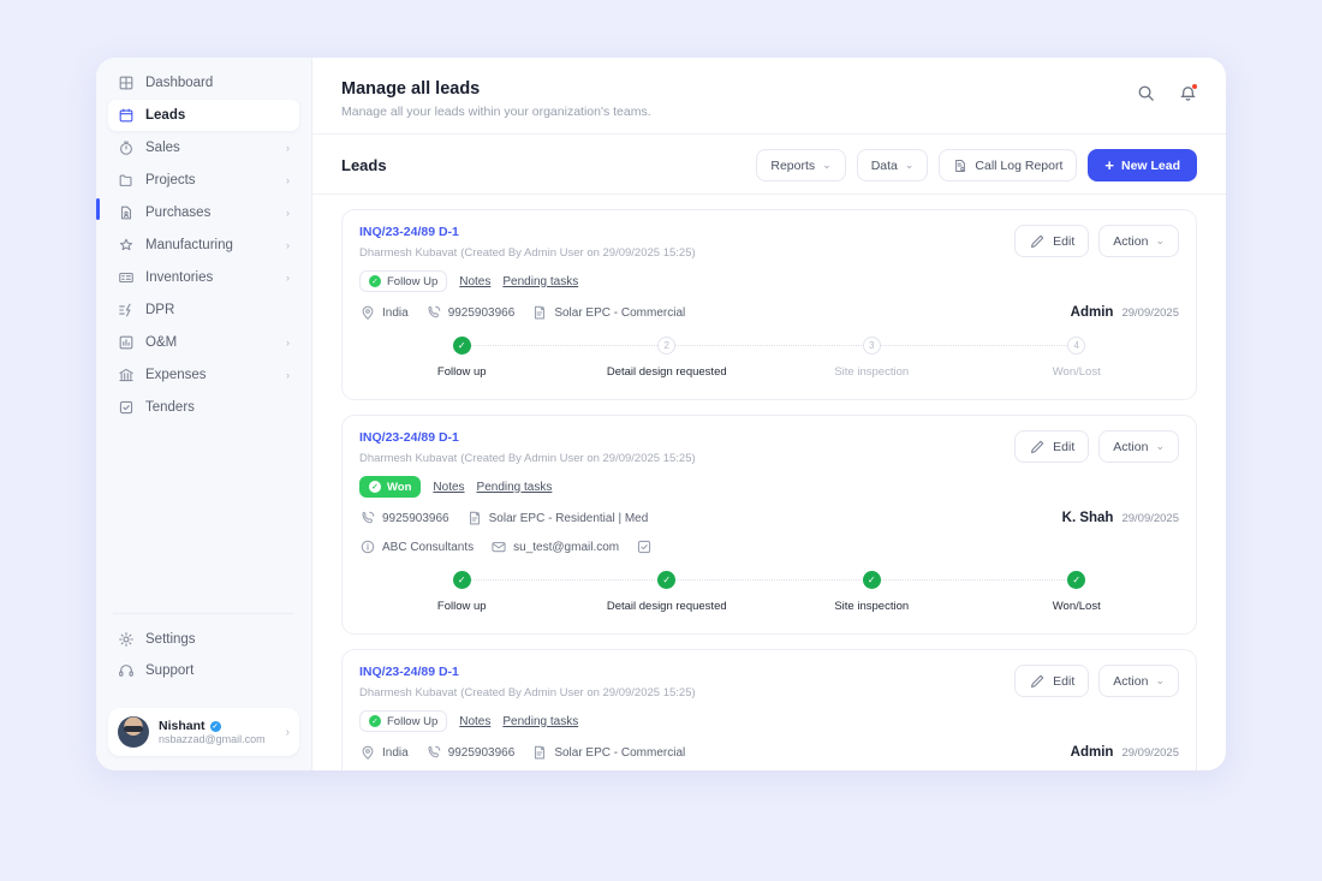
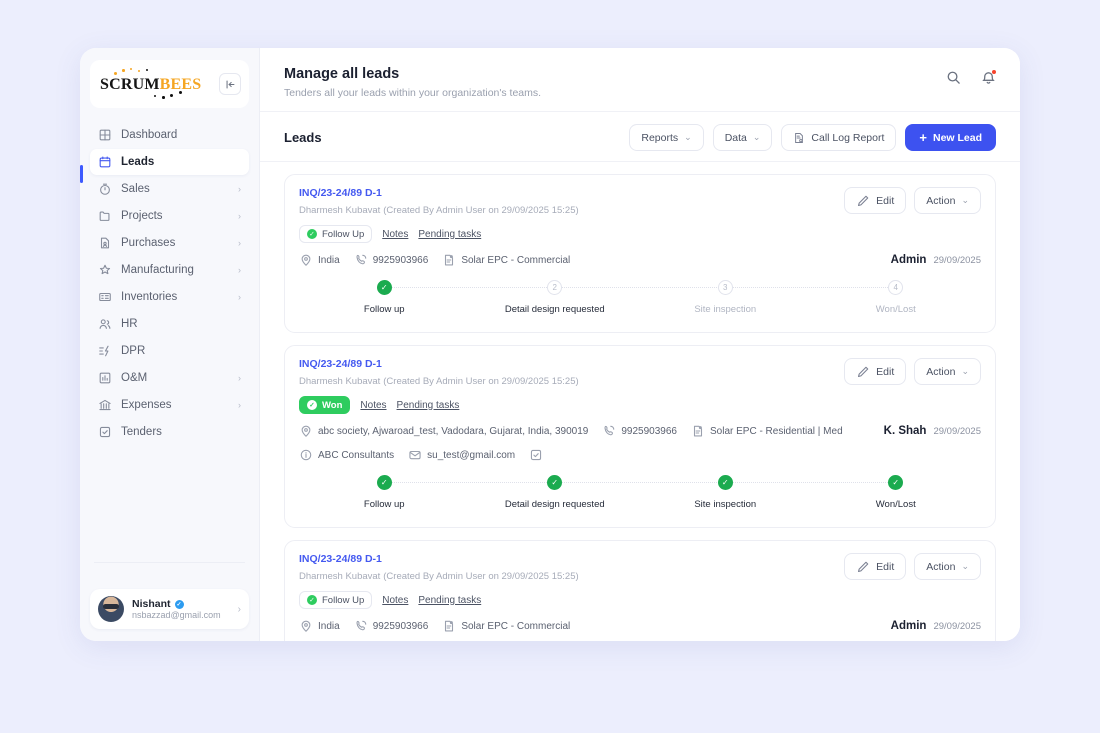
+ SCRUMBEES
  Dashboard
  Leads
  Sales
  ›
  Projects
  ›
  Purchases
  ›
  Manufacturing
  ›
  Inventories
  ›
+ HR
  DPR
  O&M
  ›
  Expenses
  ›
  Tenders
- Settings
- Support
  Nishant
  nsbazzad@gmail.com
  ›
  Manage all leads
- Manage all your leads within your organization's teams.
+ Tenders all your leads within your organization's teams.
  Leads
  Reports
  ⌄
  Data
  ⌄
  Call Log Report
  +
  New Lead
  INQ/23-24/89 D-1
  Dharmesh Kubavat (Created By Admin User on 29/09/2025 15:25)
  Edit
  Action
  ⌄
  Follow Up
  Notes
  Pending tasks
  India
  9925903966
  Solar EPC - Commercial
  Admin
  29/09/2025
  ✓
  Follow up
  2
  Detail design requested
  3
  Site inspection
  4
  Won/Lost
  INQ/23-24/89 D-1
  Dharmesh Kubavat (Created By Admin User on 29/09/2025 15:25)
  Edit
  Action
  ⌄
  Won
  Notes
  Pending tasks
+ abc society, Ajwaroad_test, Vadodara, Gujarat, India, 390019
  9925903966
  Solar EPC - Residential | Med
  K. Shah
  29/09/2025
  ABC Consultants
  su_test@gmail.com
  ✓
  Follow up
  ✓
  Detail design requested
  ✓
  Site inspection
  ✓
  Won/Lost
  INQ/23-24/89 D-1
  Dharmesh Kubavat (Created By Admin User on 29/09/2025 15:25)
  Edit
  Action
  ⌄
  Follow Up
  Notes
  Pending tasks
  India
  9925903966
  Solar EPC - Commercial
  Admin
  29/09/2025
